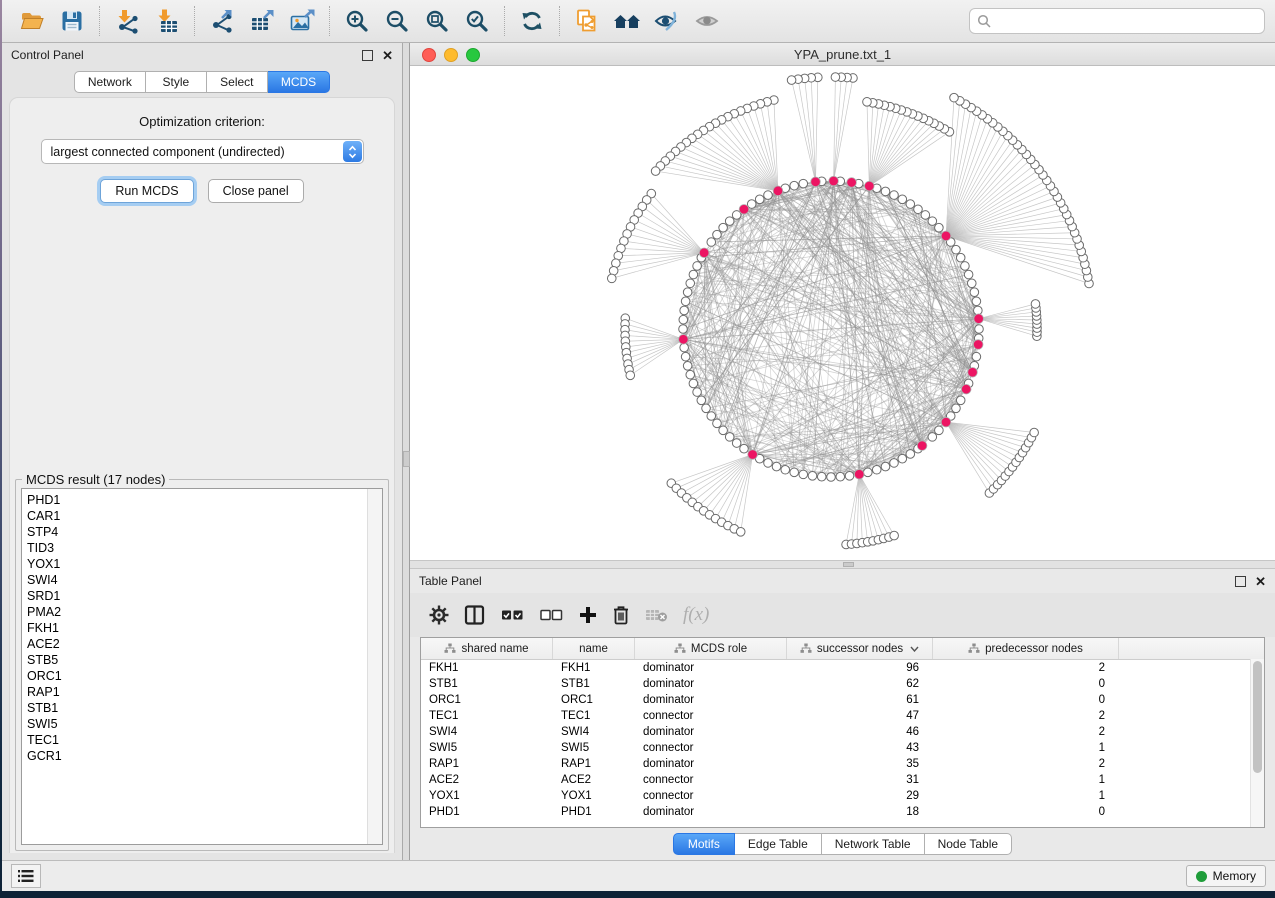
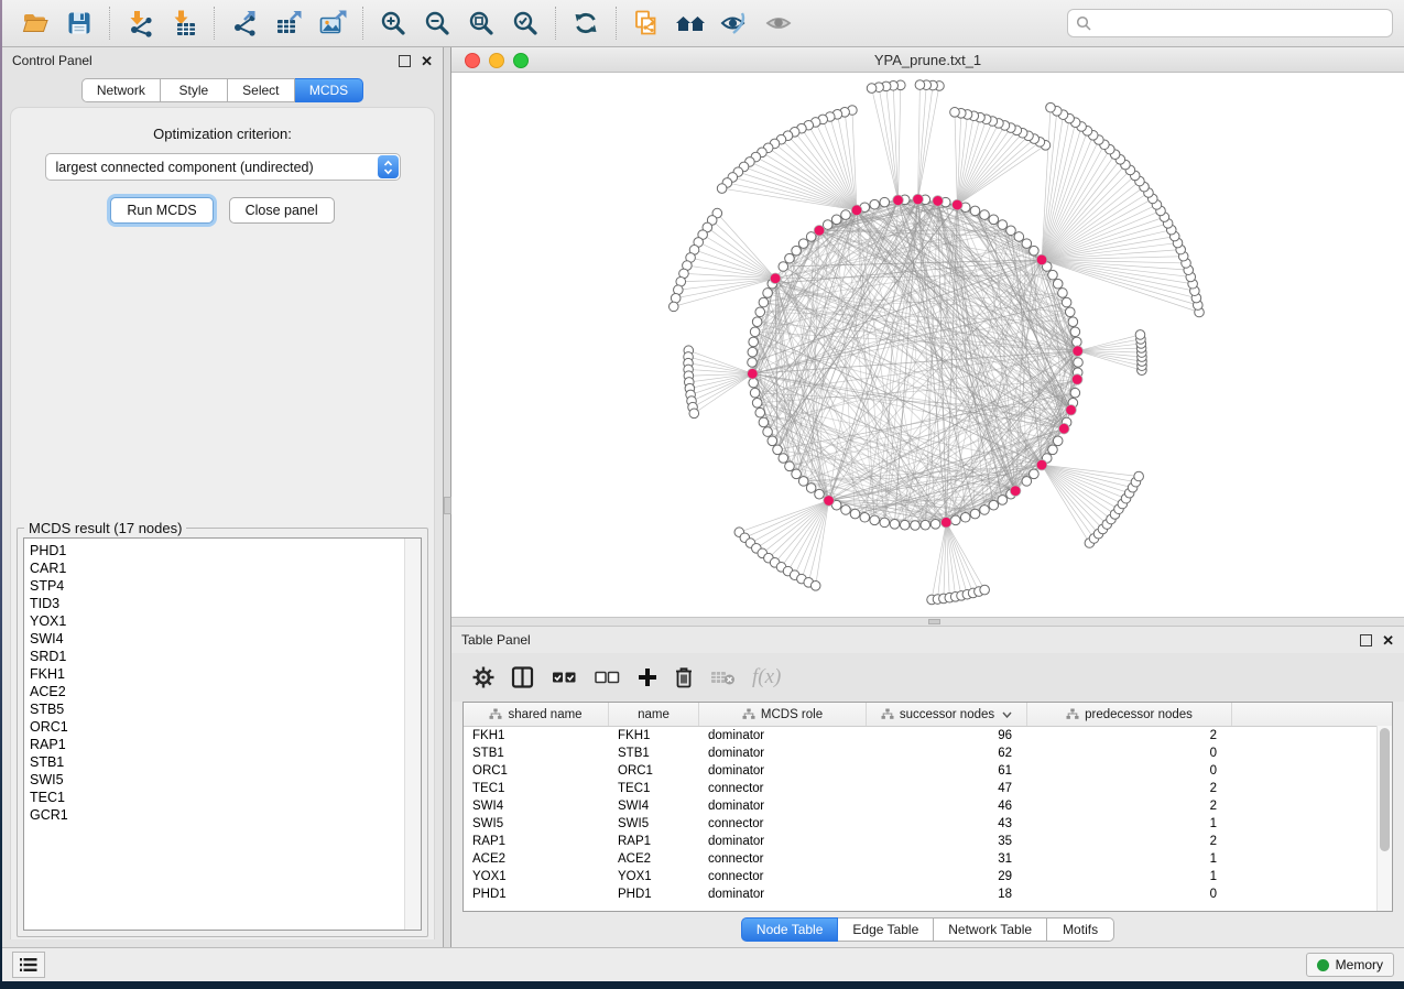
  Control Panel
  ✕
  Network
  Style
  Select
  MCDS
  Optimization criterion:
  largest connected component (undirected)
  Run MCDS
  Close panel
  MCDS result (17 nodes)
  PHD1
  CAR1
  STP4
  TID3
  YOX1
  SWI4
  SRD1
- PMA2
  FKH1
  ACE2
  STB5
  ORC1
  RAP1
  STB1
  SWI5
  TEC1
  GCR1
  YPA_prune.txt_1
  Table Panel
  ✕
  f(x)
  shared name
  name
  MCDS role
  successor nodes
  predecessor nodes
  FKH1
  FKH1
  dominator
  96
  2
  STB1
  STB1
  dominator
  62
  0
  ORC1
  ORC1
  dominator
  61
  0
  TEC1
  TEC1
  connector
  47
  2
  SWI4
  SWI4
  dominator
  46
  2
  SWI5
  SWI5
  connector
  43
  1
  RAP1
  RAP1
  dominator
  35
  2
  ACE2
  ACE2
  connector
  31
  1
  YOX1
  YOX1
  connector
  29
  1
  PHD1
  PHD1
  dominator
  18
  0
- Motifs
+ Node Table
  Edge Table
  Network Table
- Node Table
+ Motifs
  Memory
